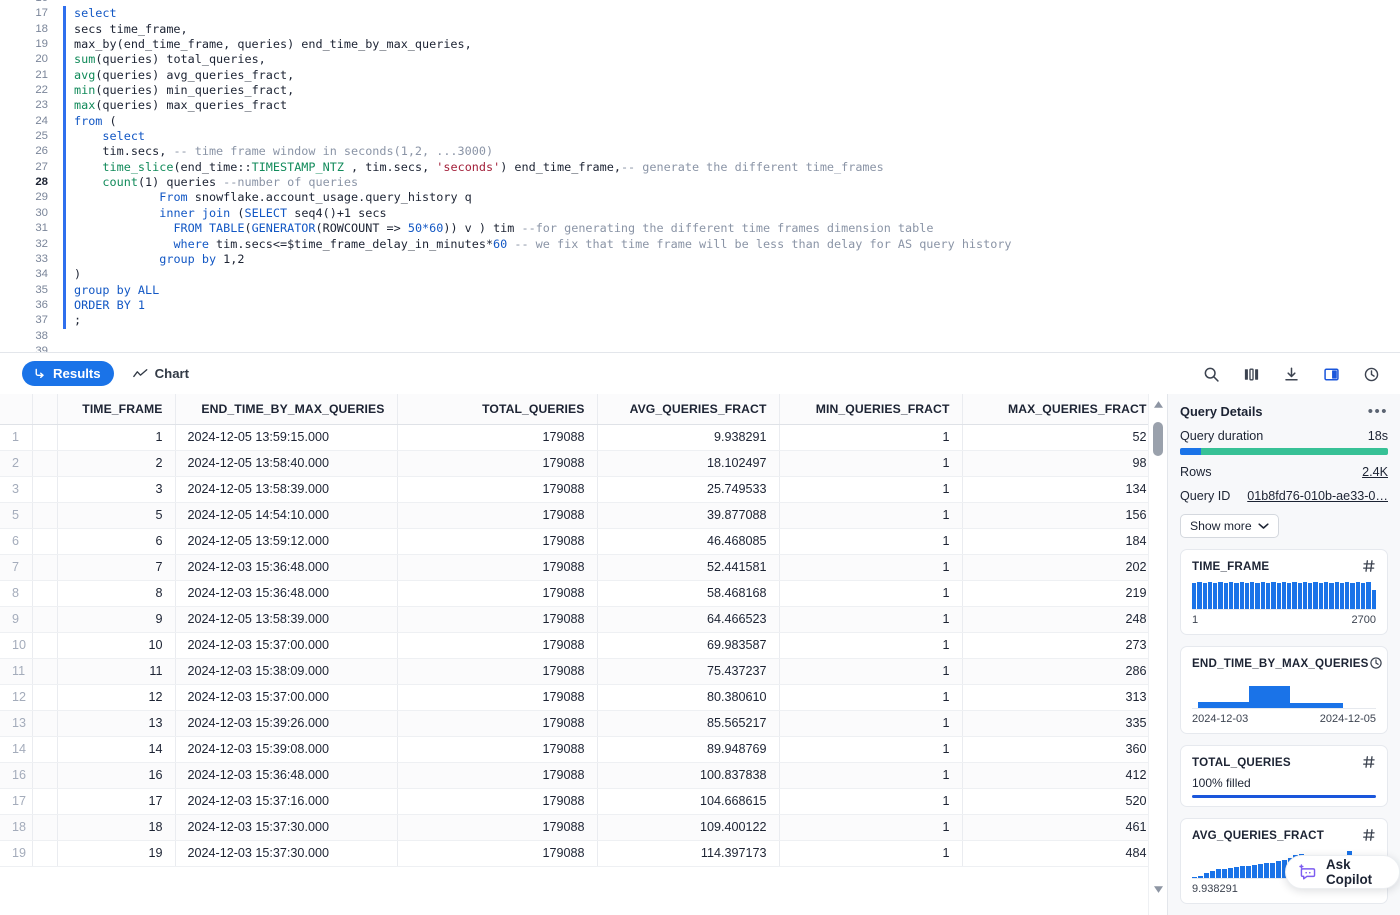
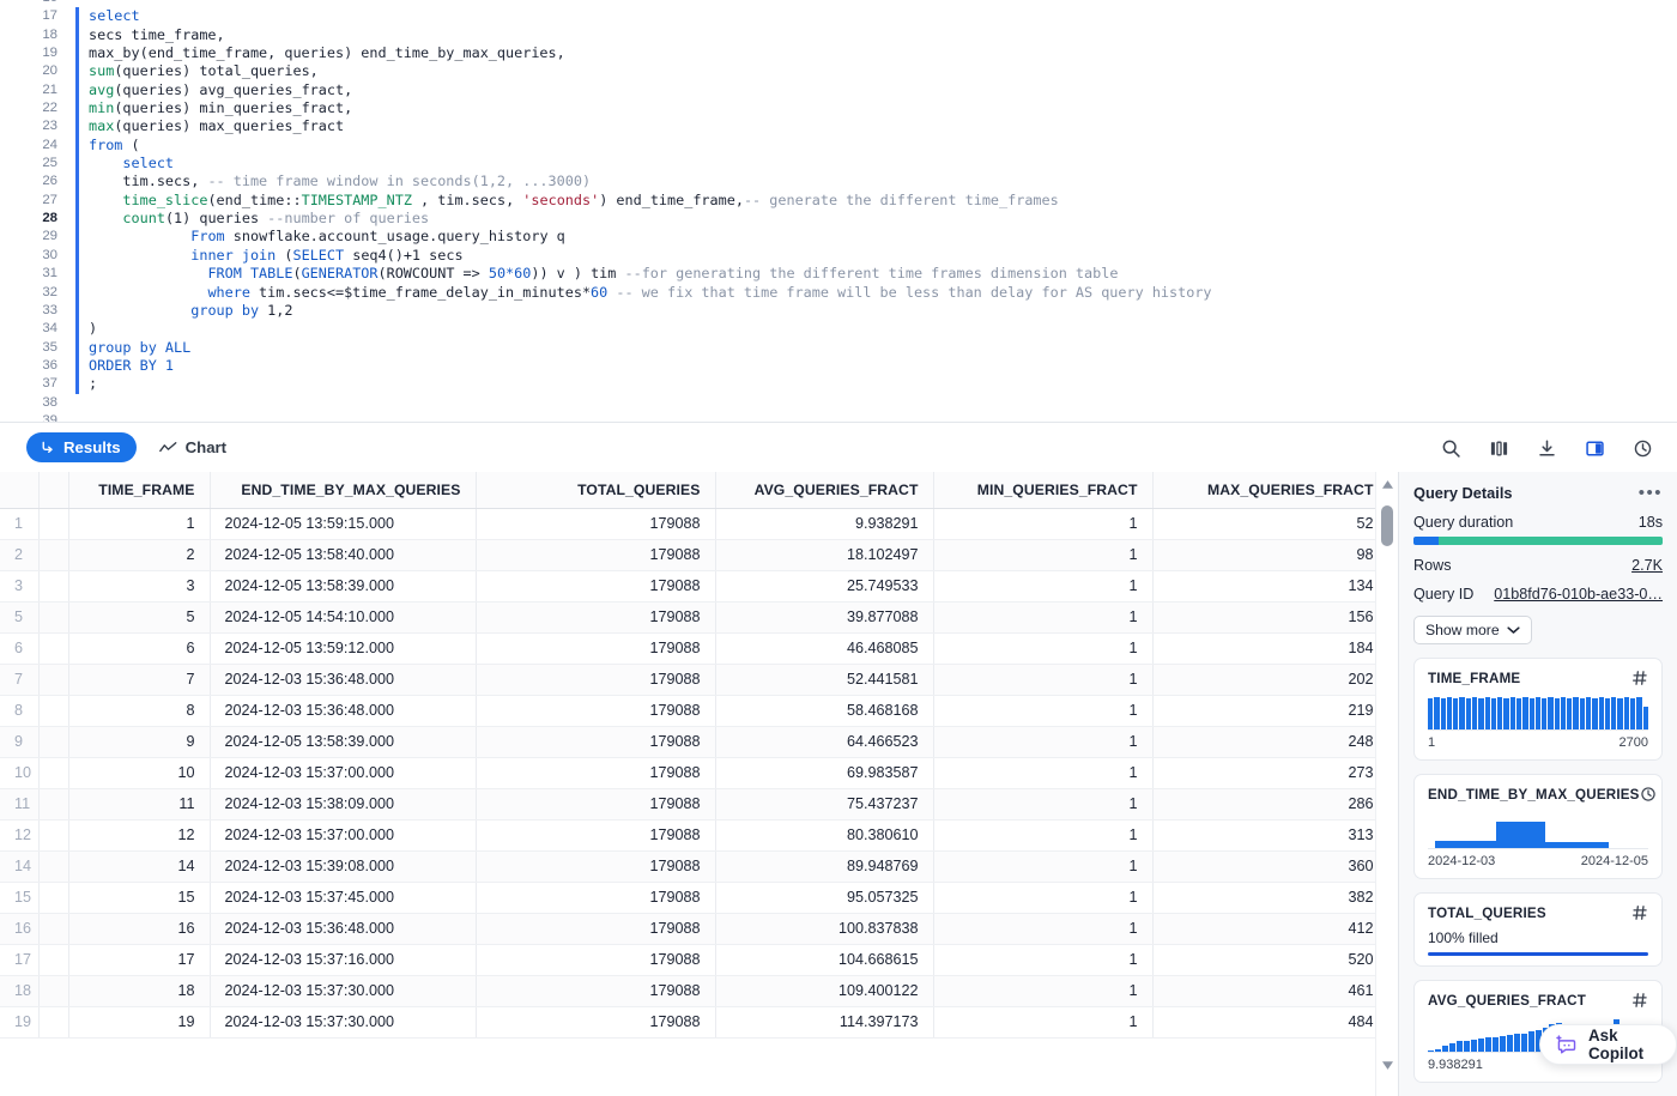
  17
  select
  18
  secs time_frame,
  19
  max_by(end_time_frame, queries) end_time_by_max_queries,
  20
  sum(queries) total_queries,
  21
  avg(queries) avg_queries_fract,
  22
  min(queries) min_queries_fract,
  23
  max(queries) max_queries_fract
  24
  from (
  25
  select
  26
  tim.secs, -- time frame window in seconds(1,2, ...3000)
  27
  time_slice(end_time::TIMESTAMP_NTZ , tim.secs, 'seconds') end_time_frame,-- generate the different time_frames
  28
  count(1) queries --number of queries
  29
  From snowflake.account_usage.query_history q
  30
  inner join (SELECT seq4()+1 secs
  31
  FROM TABLE(GENERATOR(ROWCOUNT => 50*60)) v ) tim --for generating the different time frames dimension table
  32
  where tim.secs<=$time_frame_delay_in_minutes*60 -- we fix that time frame will be less than delay for AS query history
  33
  group by 1,2
  34
  )
  35
  group by ALL
  36
  ORDER BY 1
  37
  ;
  38
  39
  Results
  Chart
  		TIME_FRAME	END_TIME_BY_MAX_QUERIES	TOTAL_QUERIES	AVG_QUERIES_FRACT	MIN_QUERIES_FRACT	MAX_QUERIES_FRACT
  1		1	2024-12-05 13:59:15.000	179088	9.938291	1	52
  2		2	2024-12-05 13:58:40.000	179088	18.102497	1	98
  3		3	2024-12-05 13:58:39.000	179088	25.749533	1	134
  5		5	2024-12-05 14:54:10.000	179088	39.877088	1	156
  6		6	2024-12-05 13:59:12.000	179088	46.468085	1	184
  7		7	2024-12-03 15:36:48.000	179088	52.441581	1	202
  8		8	2024-12-03 15:36:48.000	179088	58.468168	1	219
  9		9	2024-12-05 13:58:39.000	179088	64.466523	1	248
  10		10	2024-12-03 15:37:00.000	179088	69.983587	1	273
  11		11	2024-12-03 15:38:09.000	179088	75.437237	1	286
  12		12	2024-12-03 15:37:00.000	179088	80.380610	1	313
- 13		13	2024-12-03 15:39:26.000	179088	85.565217	1	335
  14		14	2024-12-03 15:39:08.000	179088	89.948769	1	360
+ 15		15	2024-12-03 15:37:45.000	179088	95.057325	1	382
  16		16	2024-12-03 15:36:48.000	179088	100.837838	1	412
  17		17	2024-12-03 15:37:16.000	179088	104.668615	1	520
  18		18	2024-12-03 15:37:30.000	179088	109.400122	1	461
  19		19	2024-12-03 15:37:30.000	179088	114.397173	1	484
  Query Details
  •••
  Query duration
  18s
  Rows
- 2.4K
+ 2.7K
  Query ID
  01b8fd76-010b-ae33-0…
  Show more
  TIME_FRAME
  1
  2700
  END_TIME_BY_MAX_QUERIES
  2024-12-03
  2024-12-05
  TOTAL_QUERIES
  100% filled
  AVG_QUERIES_FRACT
  9.938291
  Ask Copilot
